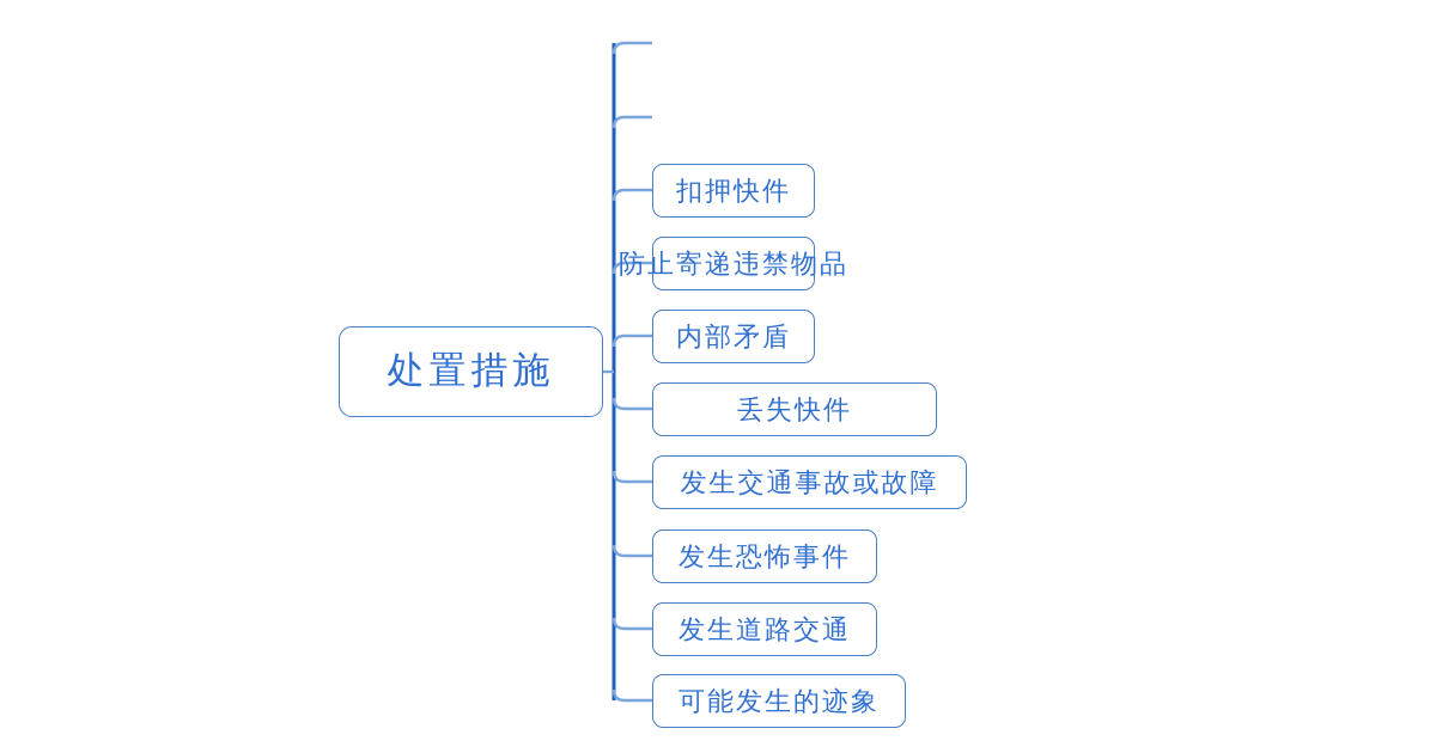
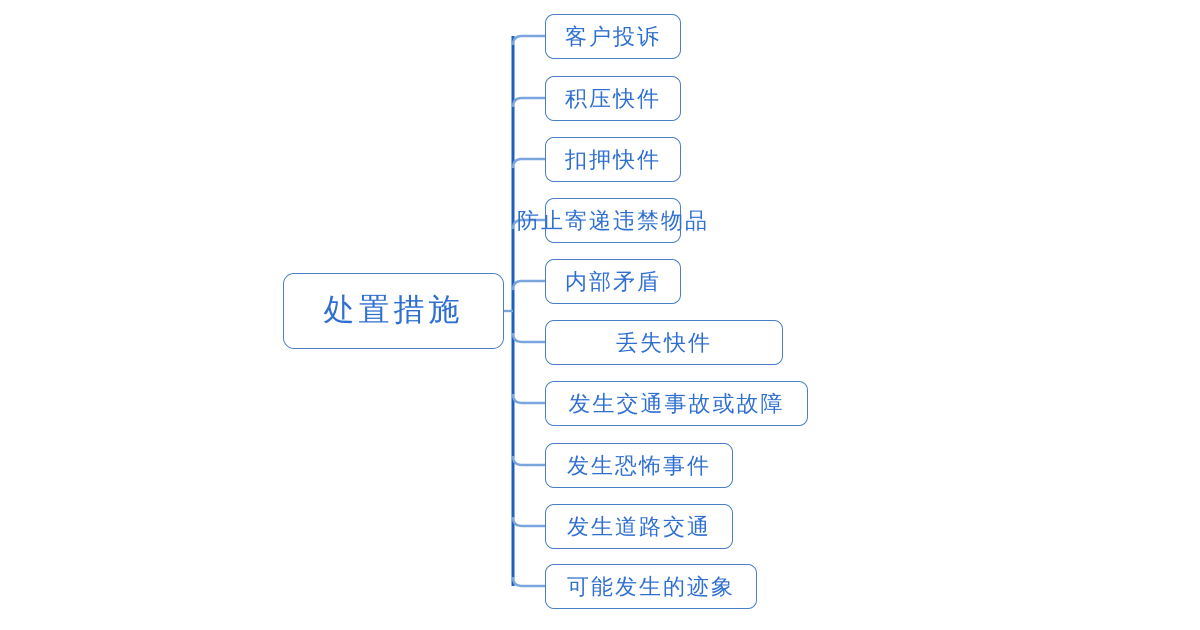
  处置措施
+ 客户投诉
+ 积压快件
  扣押快件
  防止寄递违禁物品
  内部矛盾
  丢失快件
  发生交通事故或故障
  发生恐怖事件
  发生道路交通
  可能发生的迹象
